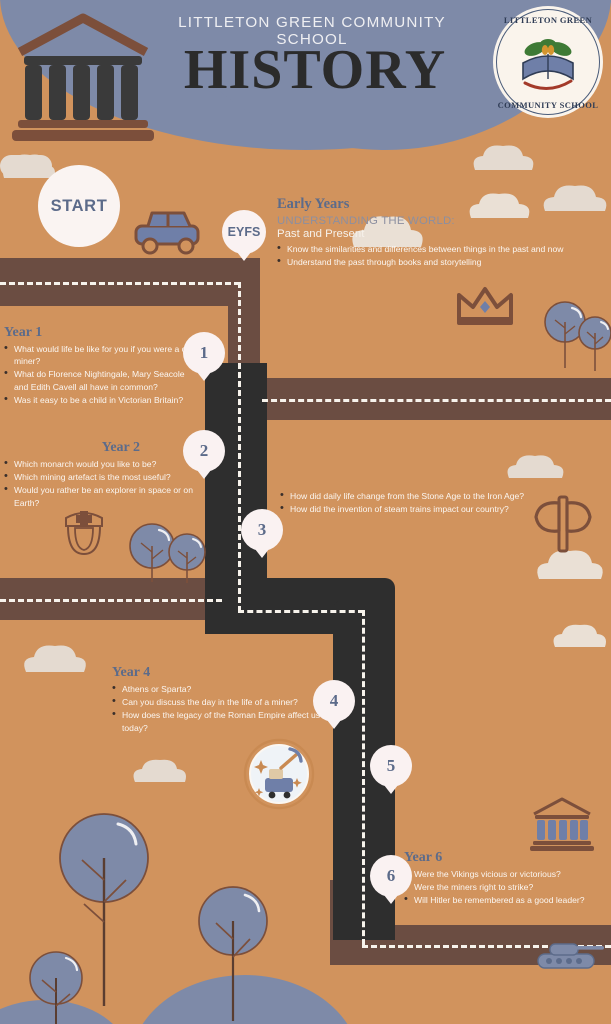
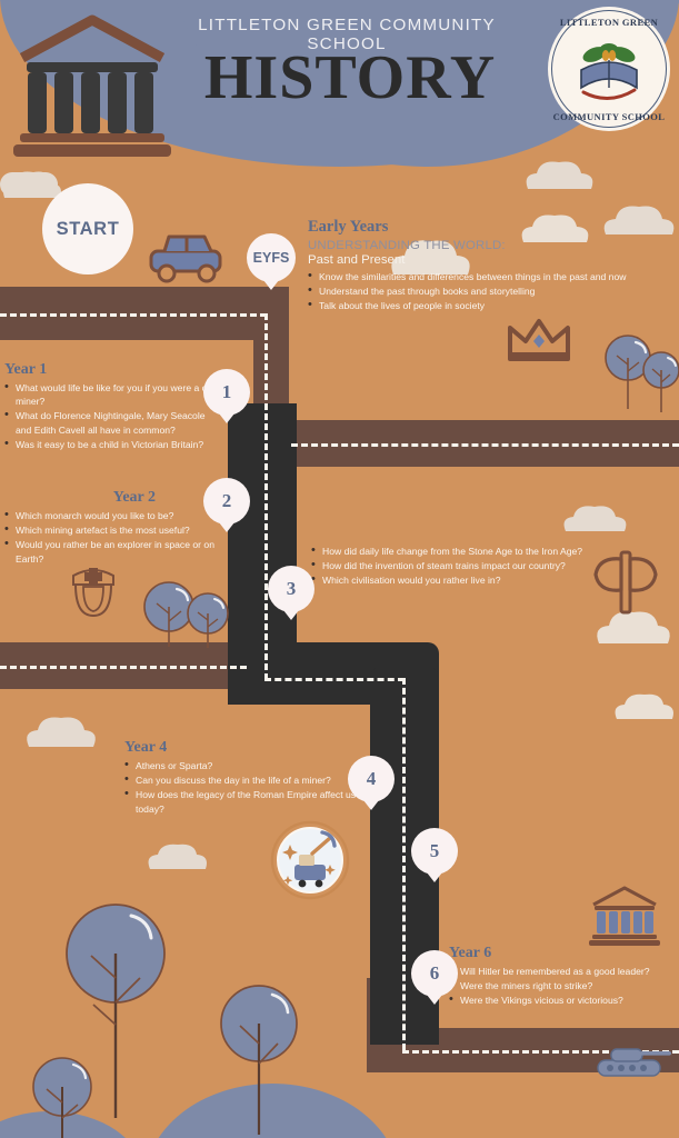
  LITTLETON GREEN COMMUNITY SCHOOL
  HISTORY
  LITTLETON GREEN
  COMMUNITY SCHOOL
  START
  EYFS
  Early Years
  UNDERSTANDING THE WORLD:
  Past and Present
  Know the similarities and differences between things in the past and now
  Understand the past through books and storytelling
+ Talk about the lives of people in society
  Year 1
  What would life be like for you if you were a miner?
  What do Florence Nightingale, Mary Seacole and Edith Cavell all have in common?
  Was it easy to be a child in Victorian Britain?
  1
  Year 2
  Which monarch would you like to be?
  Which mining artefact is the most useful?
  Would you rather be an explorer in space or on Earth?
  2
  How did daily life change from the Stone Age to the Iron Age?
  How did the invention of steam trains impact our country?
+ Which civilisation would you rather live in?
  3
  Year 4
  Athens or Sparta?
  Can you discuss the day in the life of a miner?
  How does the legacy of the Roman Empire affect u today?
  4
  5
  Year 6
- Were the Vikings vicious or victorious?
+ Will Hitler be remembered as a good leader?
  Were the miners right to strike?
- Will Hitler be remembered as a good leader?
+ Were the Vikings vicious or victorious?
  6
